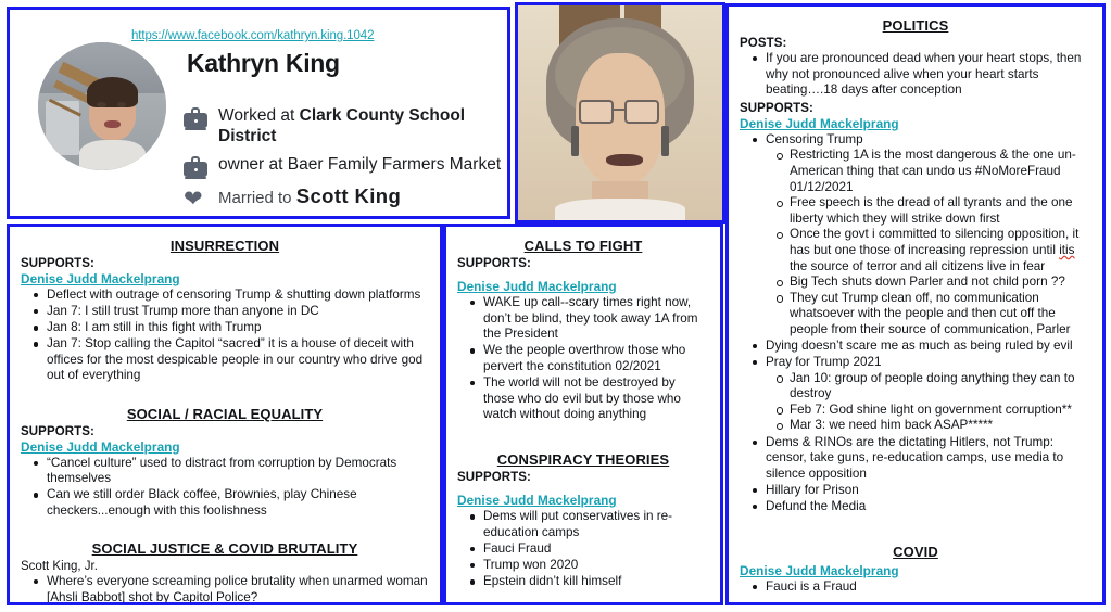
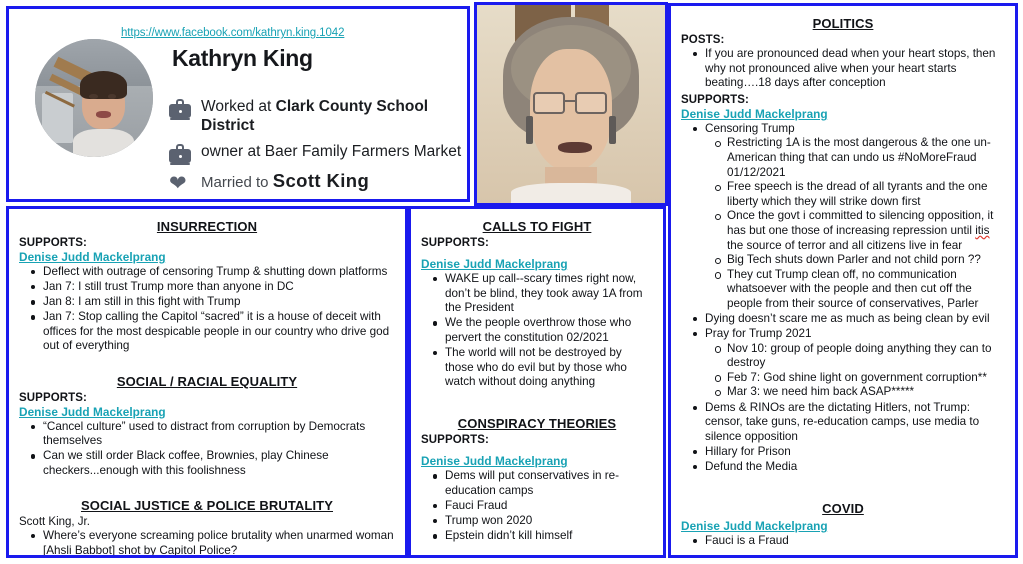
  https://www.facebook.com/kathryn.king.1042
  Kathryn King
  Worked at Clark County School District
  owner at Baer Family Farmers Market
  ❤
  Married to Scott King
  INSURRECTION
  SUPPORTS:
  Denise Judd Mackelprang
  Deflect with outrage of censoring Trump & shutting down platforms
  Jan 7: I still trust Trump more than anyone in DC
  Jan 8: I am still in this fight with Trump
  Jan 7: Stop calling the Capitol “sacred” it is a house of deceit with offices for the most despicable people in our country who drive god out of everything
  SOCIAL / RACIAL EQUALITY
  SUPPORTS:
  Denise Judd Mackelprang
  “Cancel culture” used to distract from corruption by Democrats themselves
  Can we still order Black coffee, Brownies, play Chinese checkers...enough with this foolishness
- SOCIAL JUSTICE & COVID BRUTALITY
+ SOCIAL JUSTICE & POLICE BRUTALITY
  Scott King, Jr.
  Where’s everyone screaming police brutality when unarmed woman [Ahsli Babbot] shot by Capitol Police?
  CALLS TO FIGHT
  SUPPORTS:
  Denise Judd Mackelprang
  WAKE up call--scary times right now, don’t be blind, they took away 1A from the President
  We the people overthrow those who pervert the constitution 02/2021
  The world will not be destroyed by those who do evil but by those who watch without doing anything
  CONSPIRACY THEORIES
  SUPPORTS:
  Denise Judd Mackelprang
  Dems will put conservatives in re-education camps
  Fauci Fraud
  Trump won 2020
  Epstein didn’t kill himself
  POLITICS
  POSTS:
  If you are pronounced dead when your heart stops, then why not pronounced alive when your heart starts beating….18 days after conception
  SUPPORTS:
  Denise Judd Mackelprang
  Censoring Trump
  Restricting 1A is the most dangerous & the one un-American thing that can undo us #NoMoreFraud 01/12/2021
  Free speech is the dread of all tyrants and the one liberty which they will strike down first
  Once the govt i committed to silencing opposition, it has but one those of increasing repression until itis the source of terror and all citizens live in fear
  Big Tech shuts down Parler and not child porn ??
- They cut Trump clean off, no communication whatsoever with the people and then cut off the people from their source of communication, Parler
+ They cut Trump clean off, no communication whatsoever with the people and then cut off the people from their source of conservatives, Parler
- Dying doesn’t scare me as much as being ruled by evil
+ Dying doesn’t scare me as much as being clean by evil
  Pray for Trump 2021
- Jan 10: group of people doing anything they can to destroy
+ Nov 10: group of people doing anything they can to destroy
  Feb 7: God shine light on government corruption**
  Mar 3: we need him back ASAP*****
  Dems & RINOs are the dictating Hitlers, not Trump: censor, take guns, re-education camps, use media to silence opposition
  Hillary for Prison
  Defund the Media
  COVID
  Denise Judd Mackelprang
  Fauci is a Fraud
